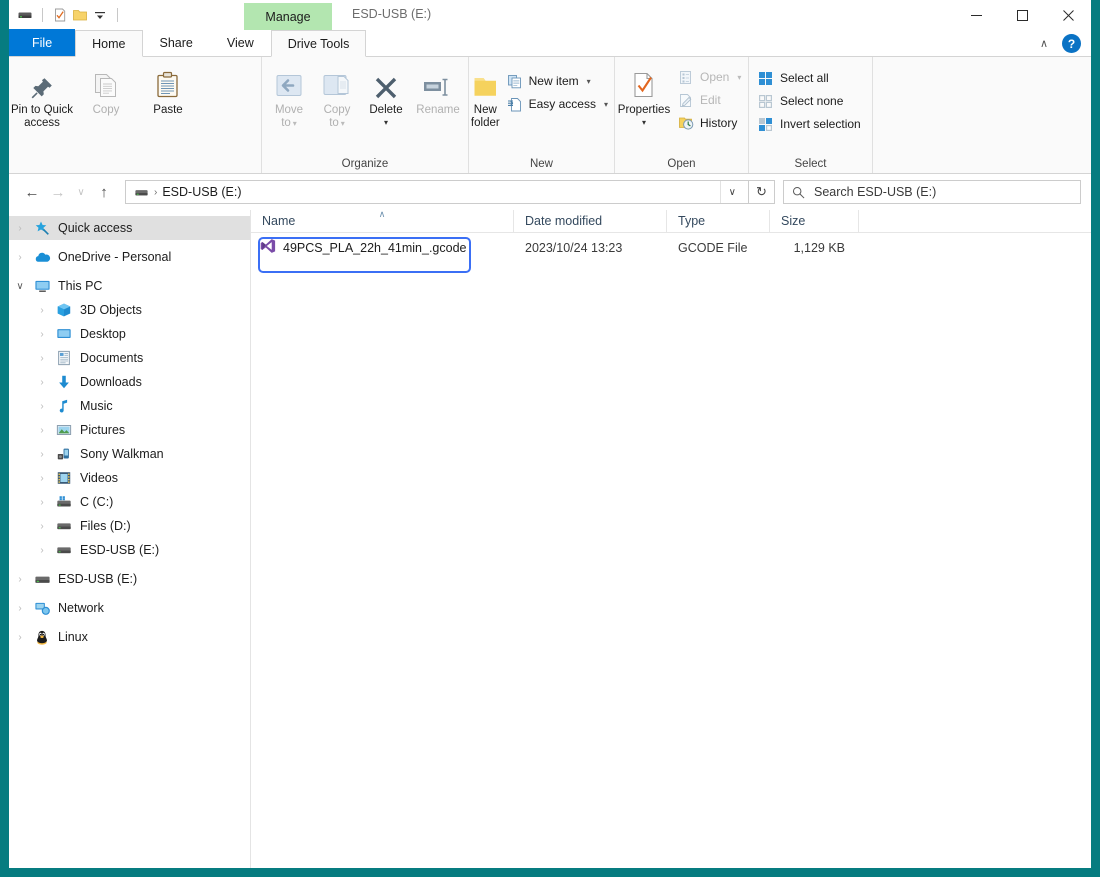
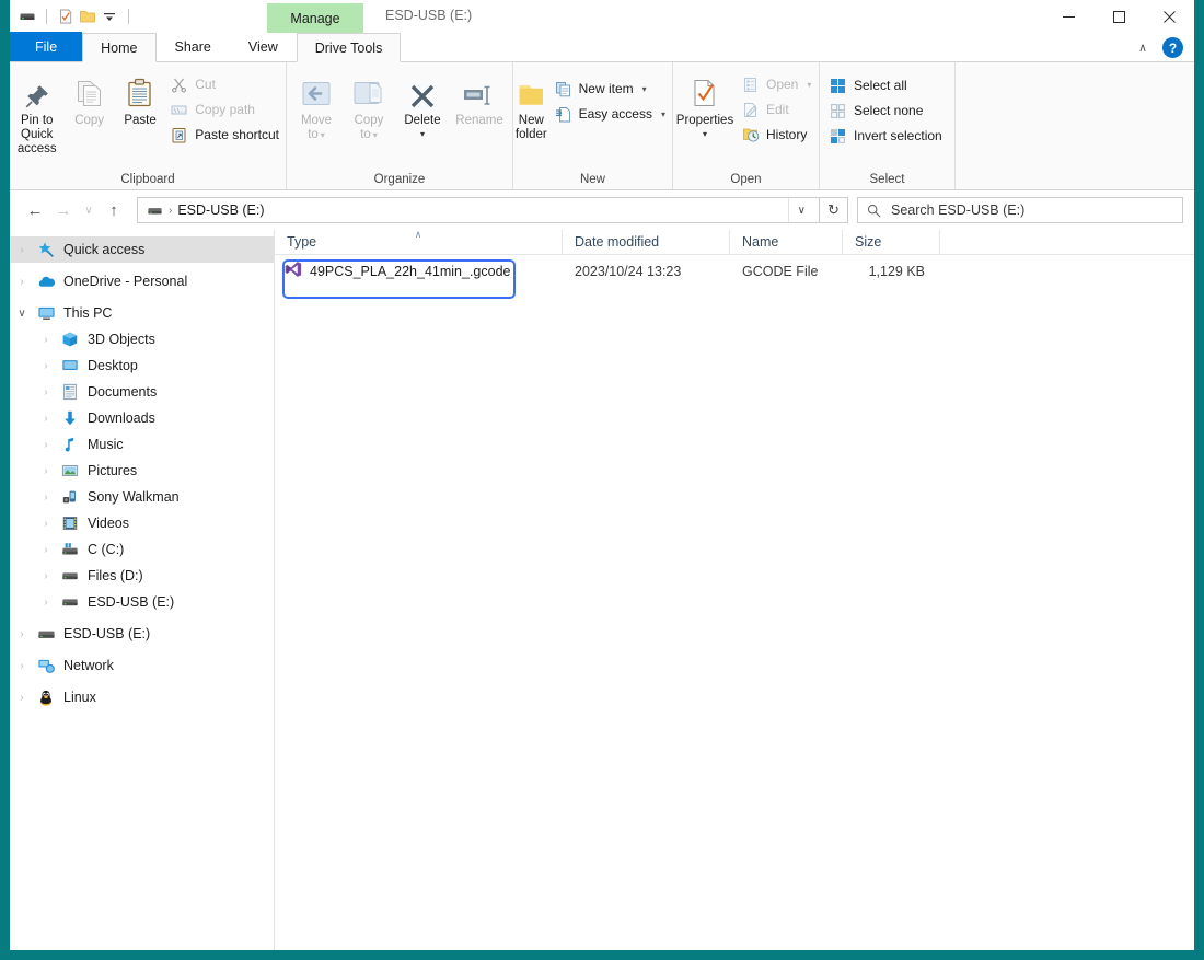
  ESD-USB (E:)
  Manage
  File
  Home
  Share
  View
  Drive Tools
  ∧
  ?
  Pin to Quick
  access
  Copy
  Paste
+ Cut
+ Copy path
+ Paste shortcut
+ Clipboard
  Move
  to ▾
  Copy
  to ▾
  Delete
  ▾
  Rename
  Organize
  New
  folder
  New item
  ▾
  Easy access
  ▾
  New
  Properties
  ▾
  Open
  ▾
  Edit
  History
  Open
  Select all
  Select none
  Invert selection
  Select
  ←
  →
  ∨
  ↑
  ›
  ESD-USB (E:)
  ∨
  ↻
  Search ESD-USB (E:)
  ›
  Quick access
  ›
  OneDrive - Personal
  ∨
  This PC
  ›
  3D Objects
  ›
  Desktop
  ›
  Documents
  ›
  Downloads
  ›
  Music
  ›
  Pictures
  ›
  Sony Walkman
  ›
  Videos
  ›
  C (C:)
  ›
  Files (D:)
  ›
  ESD-USB (E:)
  ›
  ESD-USB (E:)
  ›
  Network
  ›
  Linux
  ∧
- Name
+ Type
  Date modified
- Type
+ Name
  Size
  49PCS_PLA_22h_41min_.gcode
  2023/10/24 13:23
  GCODE File
  1,129 KB
